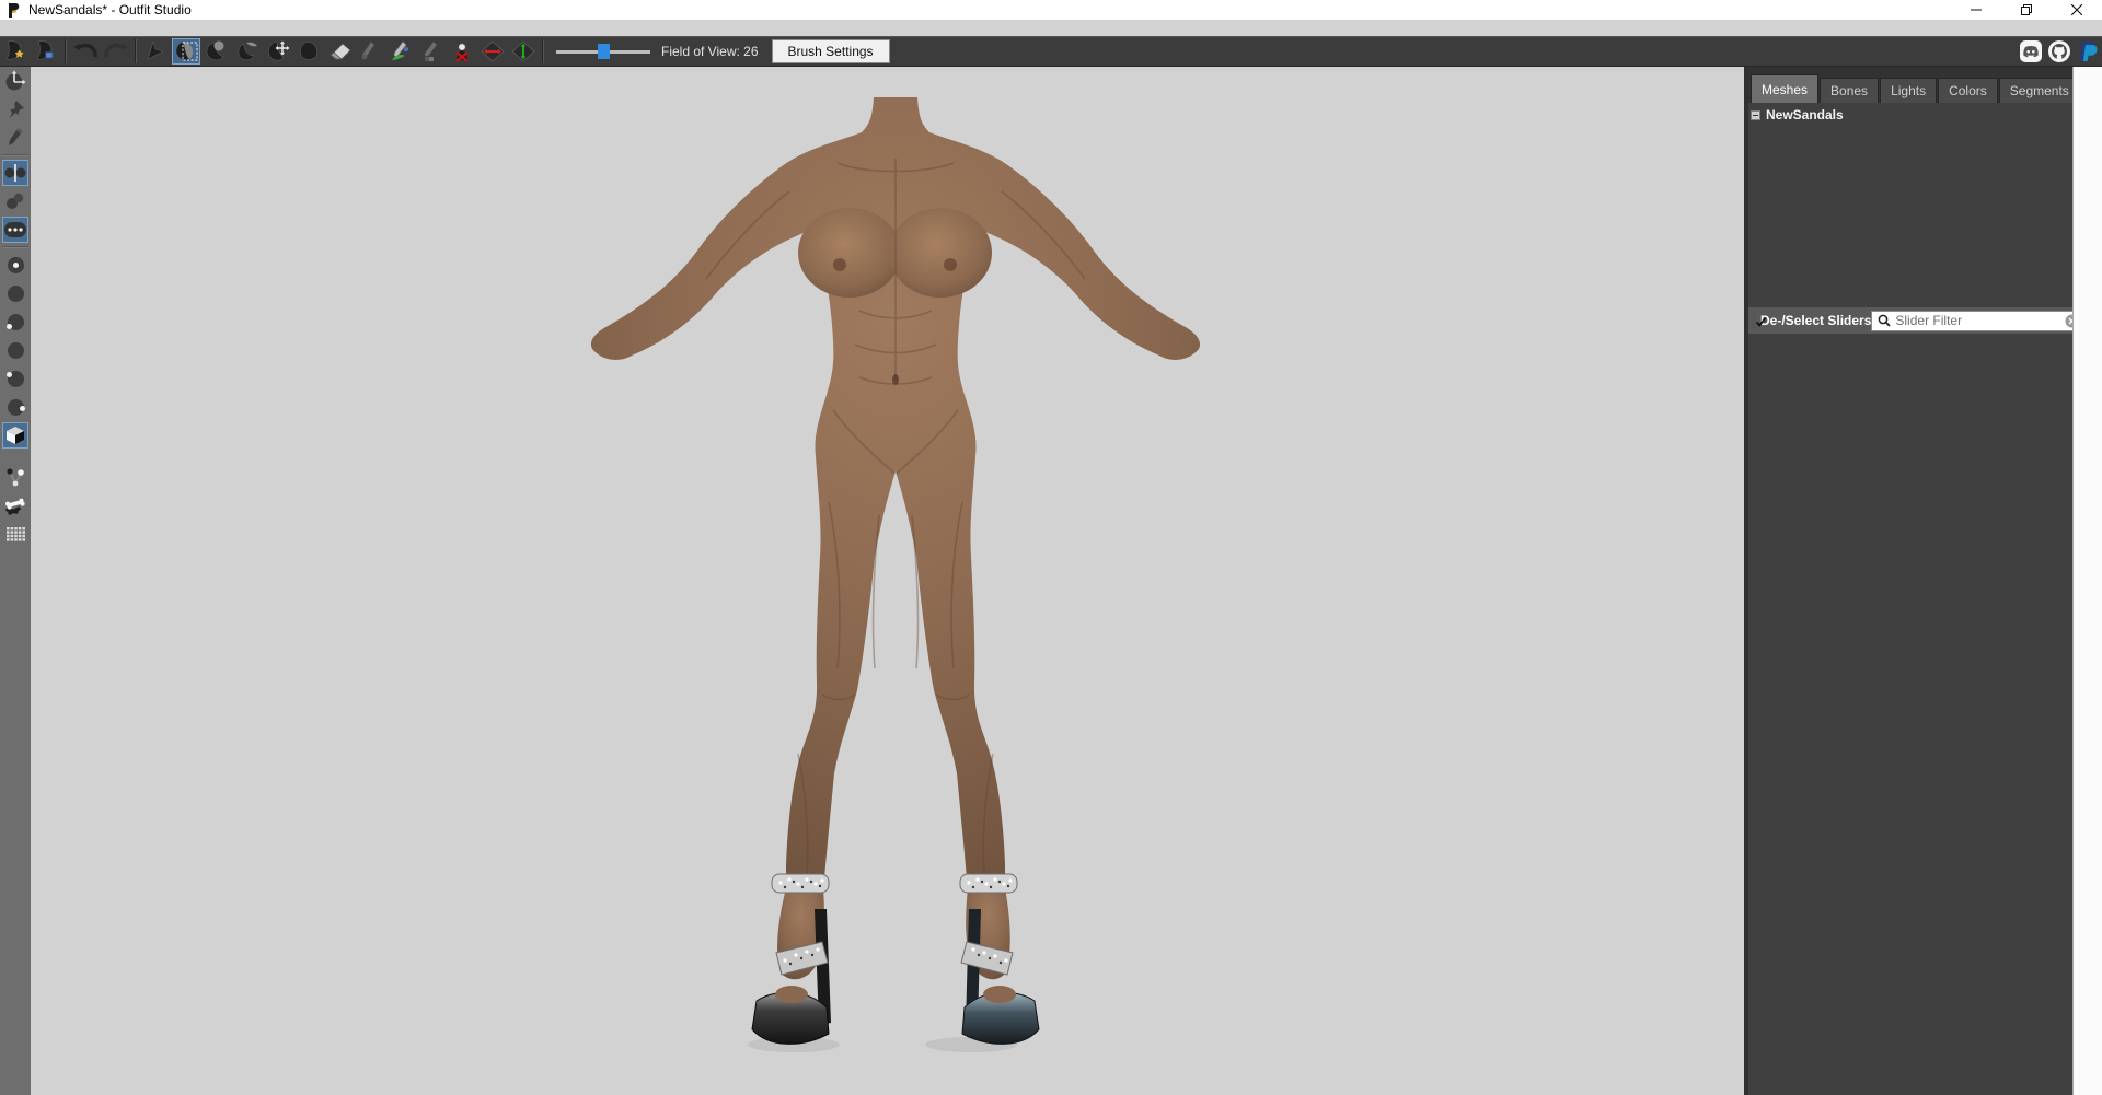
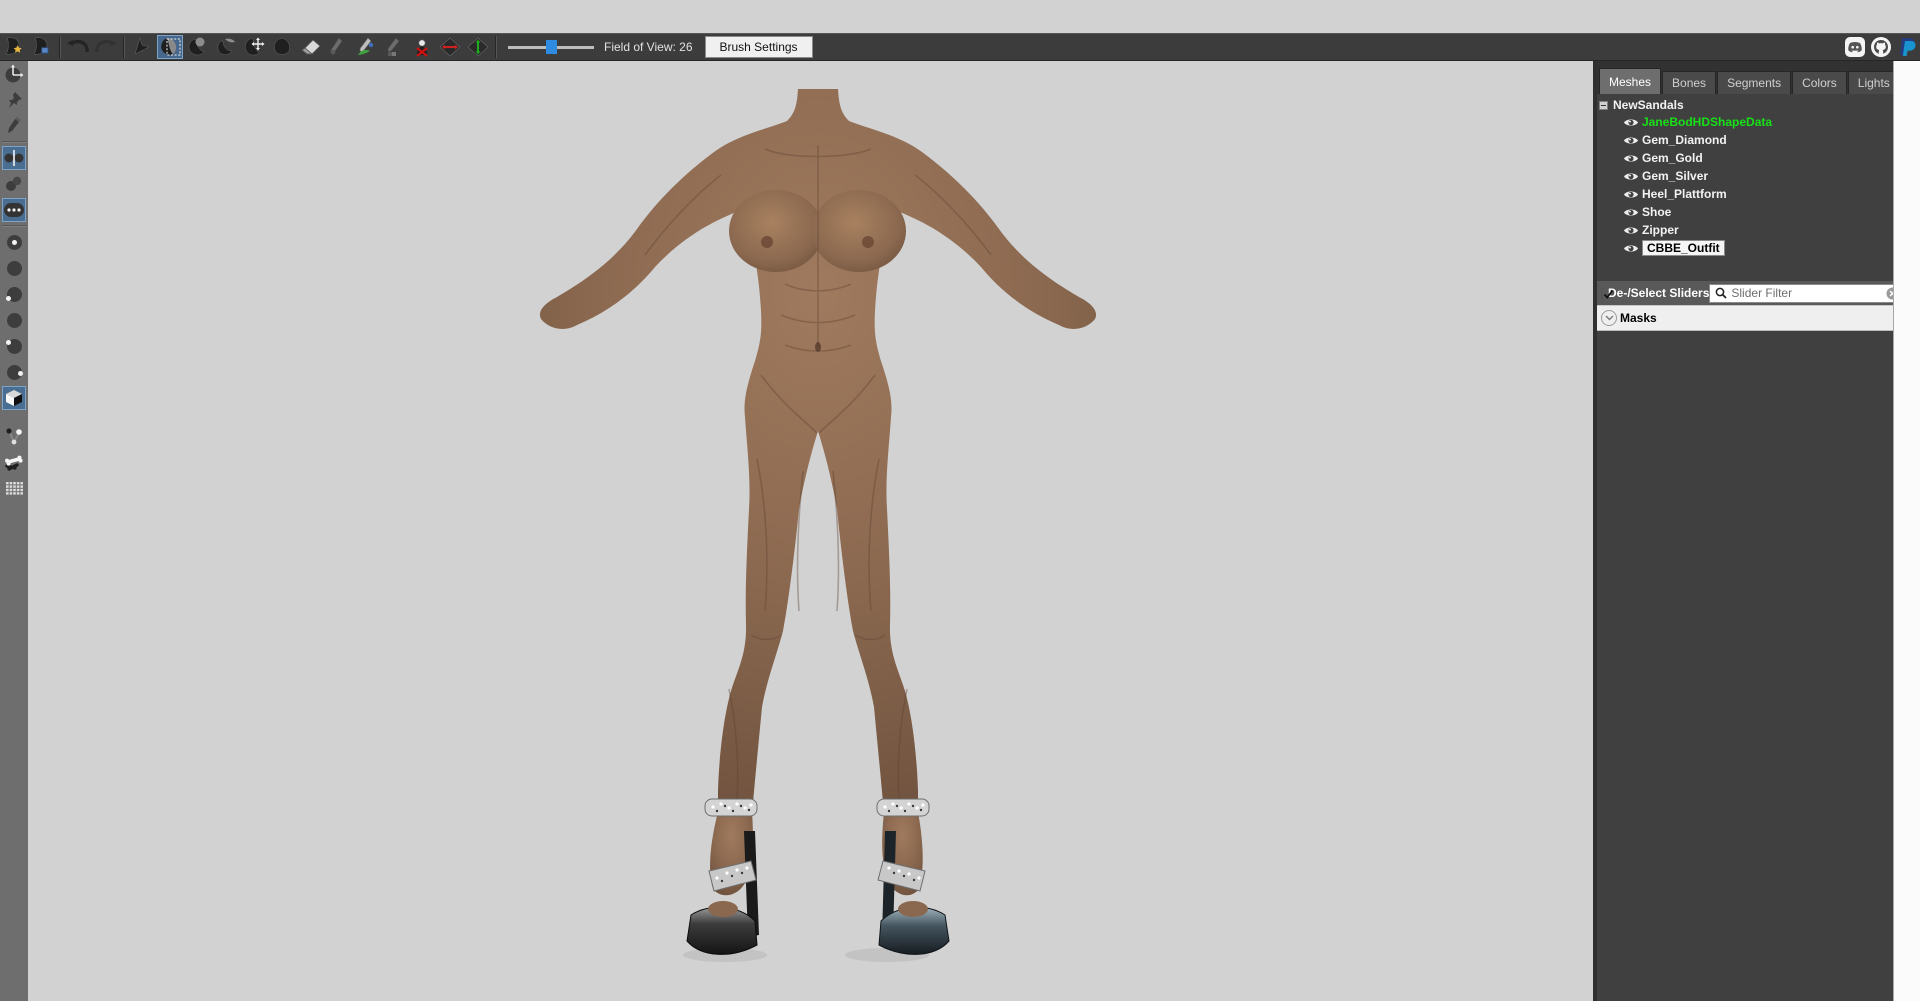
- NewSandals* - Outfit Studio
  Field of View: 26
  Brush Settings
  Meshes
  Bones
- Lights
+ Segments
  Colors
- Segments
+ Lights
  NewSandals
+ JaneBodHDShapeData
+ Gem_Diamond
+ Gem_Gold
+ Gem_Silver
+ Heel_Plattform
+ Shoe
+ Zipper
+ CBBE_Outfit
  De-/Select Sliders
  Slider Filter
+ Masks
